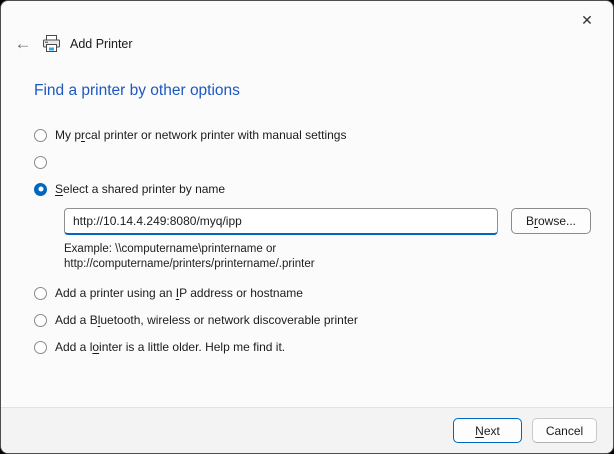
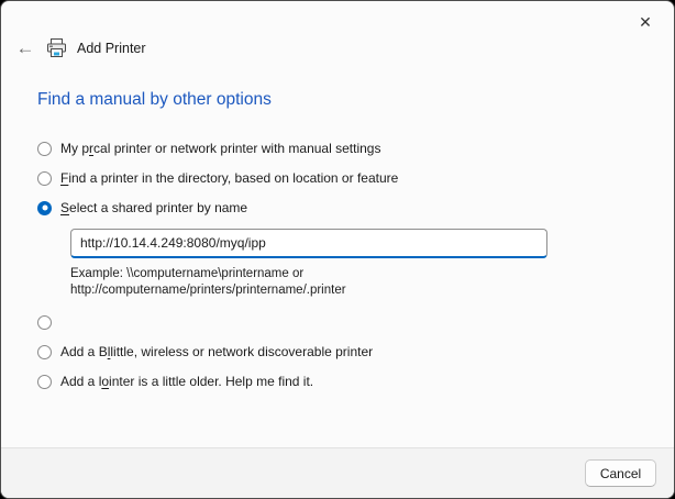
  ✕
  ←
  Add Printer
- Find a printer by other options
+ Find a manual by other options
  My prcal printer or network printer with manual settings
+ Find a printer in the directory, based on location or feature
  Select a shared printer by name
  http://10.14.4.249:8080/myq/ipp
- Browse...
  Example: \\computername\printername or
  http://computername/printers/printername/.printer
- Add a printer using an IP address or hostname
- Add a Bluetooth, wireless or network discoverable printer
+ Add a Bllittle, wireless or network discoverable printer
  Add a lointer is a little older. Help me find it.
- Next
  Cancel
